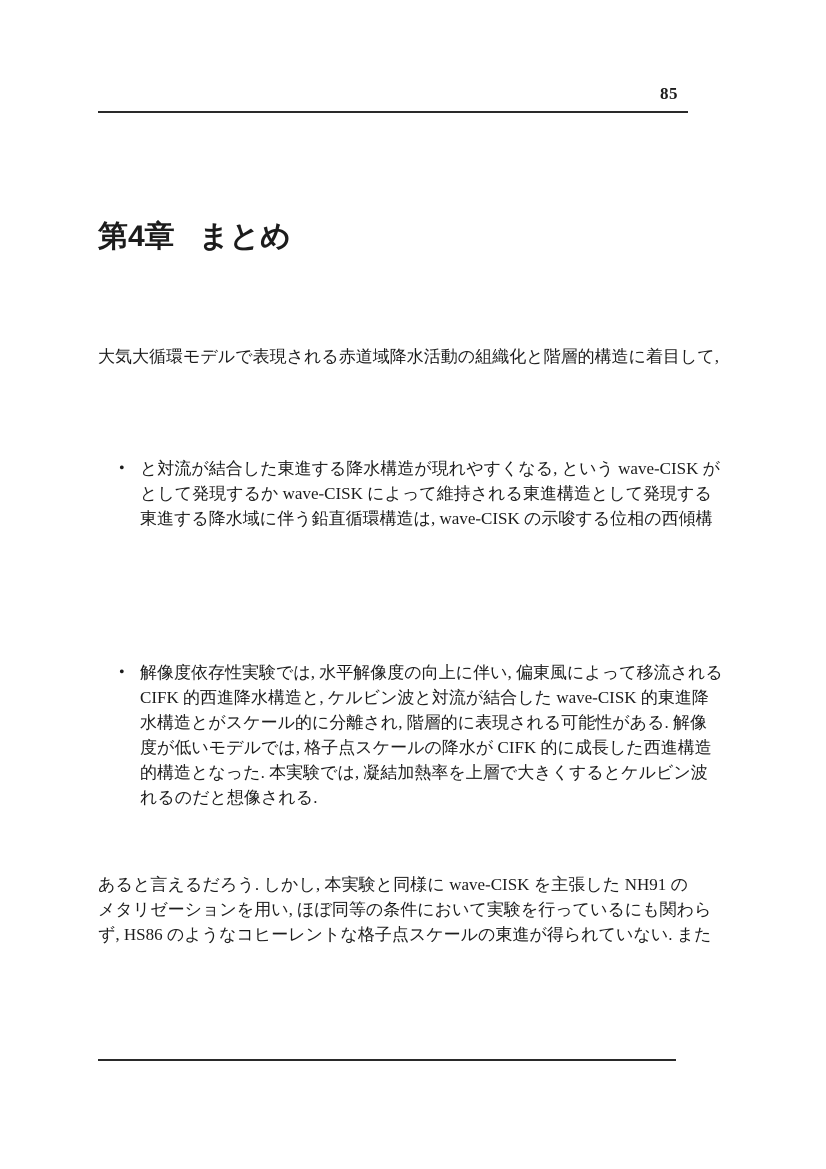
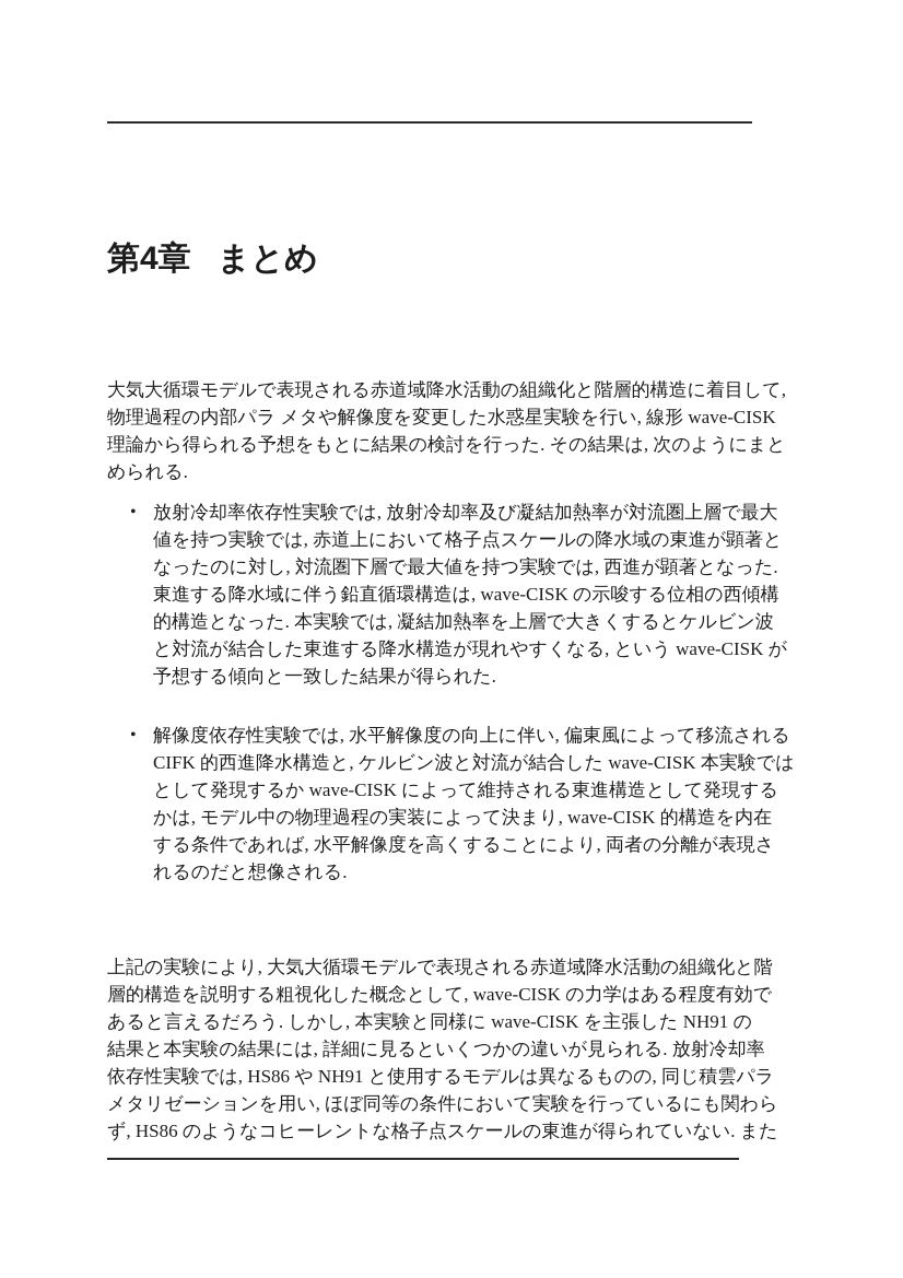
- 85
  第4章 まとめ
  大気大循環モデルで表現される赤道域降水活動の組織化と階層的構造に着目して,
+ 物理過程の内部パラ メタや解像度を変更した水惑星実験を行い, 線形 wave-CISK
+ 理論から得られる予想をもとに結果の検討を行った. その結果は, 次のようにまと
+ められる.
  •
+ 放射冷却率依存性実験では, 放射冷却率及び凝結加熱率が対流圏上層で最大
+ 値を持つ実験では, 赤道上において格子点スケールの降水域の東進が顕著と
+ なったのに対し, 対流圏下層で最大値を持つ実験では, 西進が顕著となった.
- と対流が結合した東進する降水構造が現れやすくなる, という wave-CISK が
+ 東進する降水域に伴う鉛直循環構造は, wave-CISK の示唆する位相の西傾構
- として発現するか wave-CISK によって維持される東進構造として発現する
+ 的構造となった. 本実験では, 凝結加熱率を上層で大きくするとケルビン波
- 東進する降水域に伴う鉛直循環構造は, wave-CISK の示唆する位相の西傾構
+ と対流が結合した東進する降水構造が現れやすくなる, という wave-CISK が
+ 予想する傾向と一致した結果が得られた.
  •
  解像度依存性実験では, 水平解像度の向上に伴い, 偏東風によって移流される
- CIFK 的西進降水構造と, ケルビン波と対流が結合した wave-CISK 的東進降
+ CIFK 的西進降水構造と, ケルビン波と対流が結合した wave-CISK 本実験では
- 水構造とがスケール的に分離され, 階層的に表現される可能性がある. 解像
- 度が低いモデルでは, 格子点スケールの降水が CIFK 的に成長した西進構造
- 的構造となった. 本実験では, 凝結加熱率を上層で大きくするとケルビン波
+ として発現するか wave-CISK によって維持される東進構造として発現する
+ かは, モデル中の物理過程の実装によって決まり, wave-CISK 的構造を内在
+ する条件であれば, 水平解像度を高くすることにより, 両者の分離が表現さ
  れるのだと想像される.
+ 上記の実験により, 大気大循環モデルで表現される赤道域降水活動の組織化と階
+ 層的構造を説明する粗視化した概念として, wave-CISK の力学はある程度有効で
  あると言えるだろう. しかし, 本実験と同様に wave-CISK を主張した NH91 の
+ 結果と本実験の結果には, 詳細に見るといくつかの違いが見られる. 放射冷却率
+ 依存性実験では, HS86 や NH91 と使用するモデルは異なるものの, 同じ積雲パラ
  メタリゼーションを用い, ほぼ同等の条件において実験を行っているにも関わら
  ず, HS86 のようなコヒーレントな格子点スケールの東進が得られていない. また
